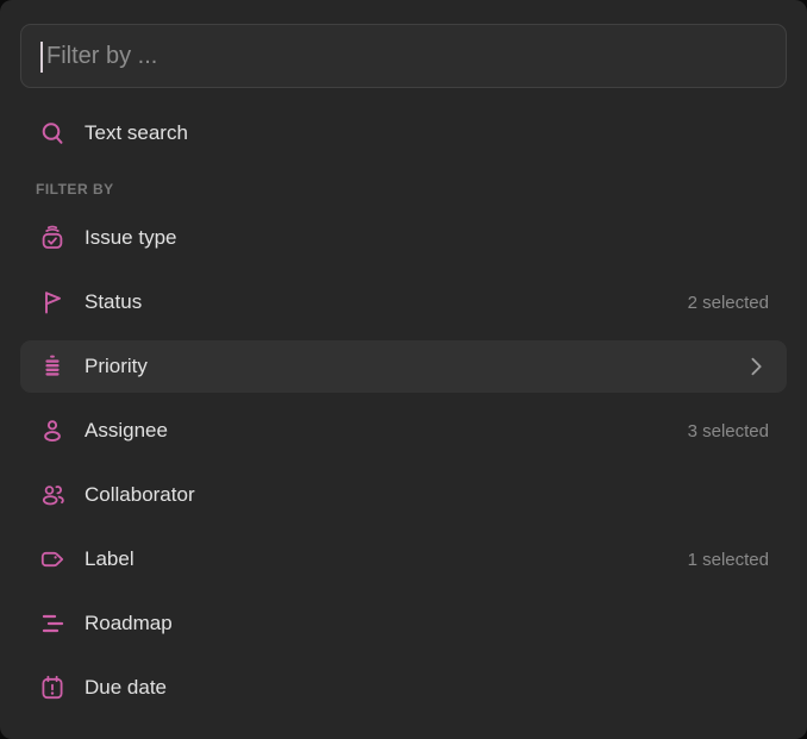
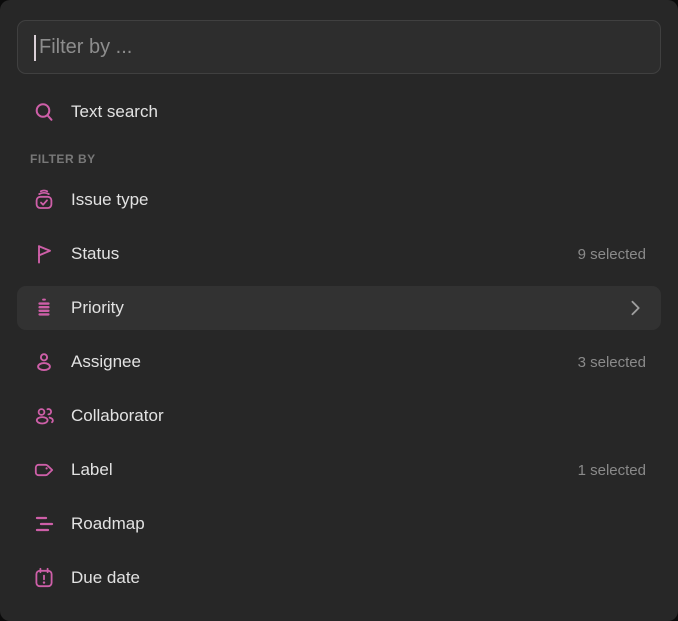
  Filter by ...
  Text search
  FILTER BY
  Issue type
  Status
- 2 selected
+ 9 selected
  Priority
  Assignee
  3 selected
  Collaborator
  Label
  1 selected
  Roadmap
  Due date
